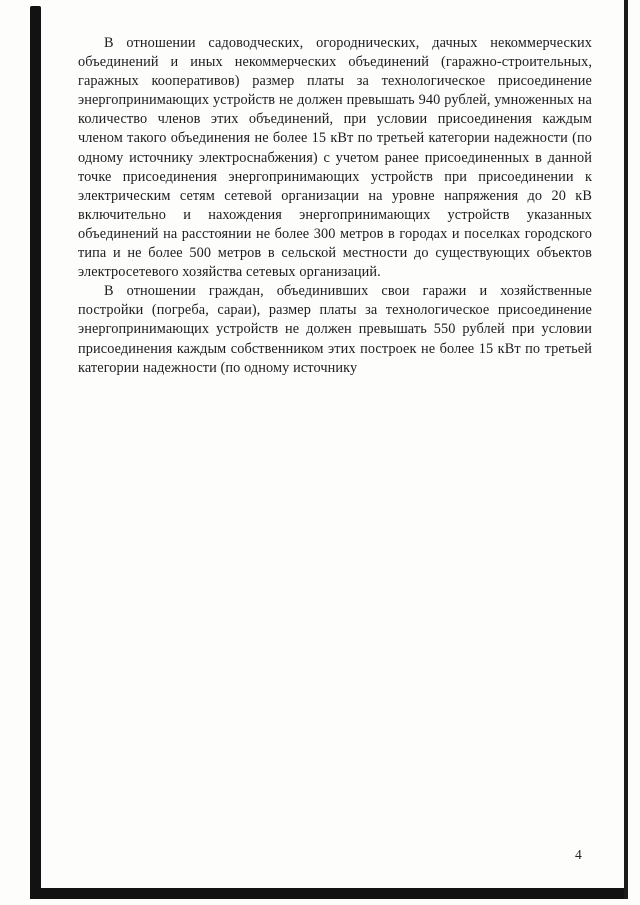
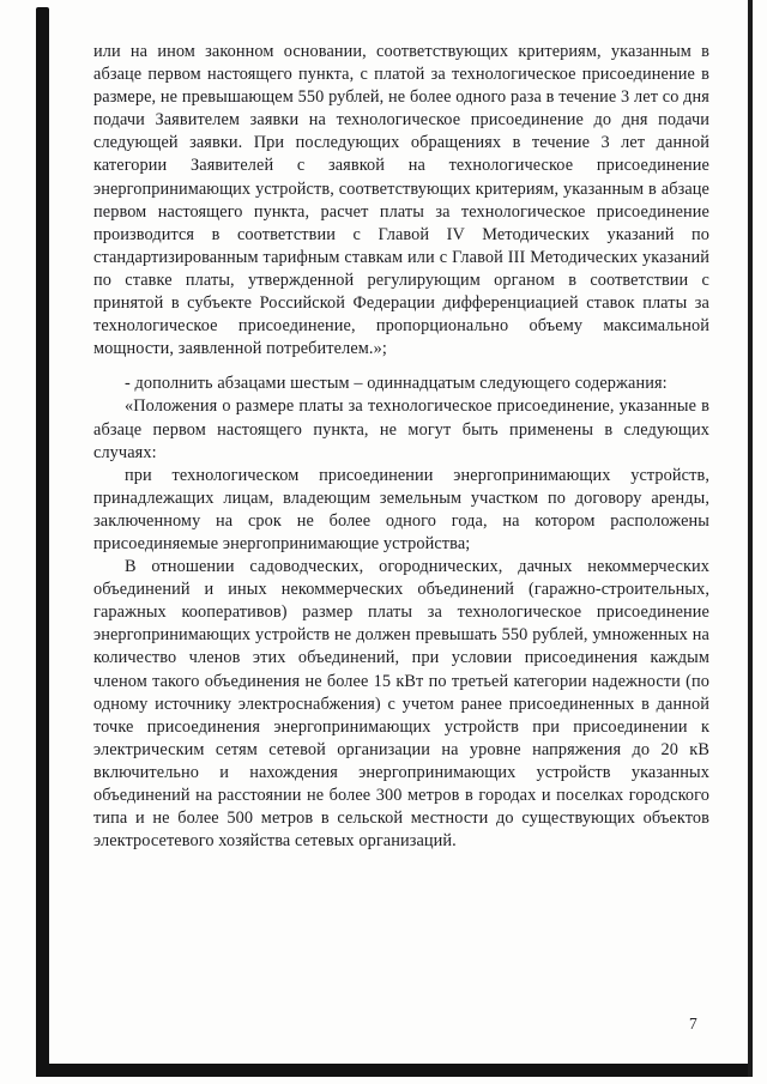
+ или на ином законном основании, соответствующих критериям, указанным в абзаце первом настоящего пункта, с платой за технологическое присоединение в размере, не превышающем 550 рублей, не более одного раза в течение 3 лет со дня подачи Заявителем заявки на технологическое присоединение до дня подачи следующей заявки. При последующих обращениях в течение 3 лет данной категории Заявителей с заявкой на технологическое присоединение энергопринимающих устройств, соответствующих критериям, указанным в абзаце первом настоящего пункта, расчет платы за технологическое присоединение производится в соответствии с Главой IV Методических указаний по стандартизированным тарифным ставкам или с Главой III Методических указаний по ставке платы, утвержденной регулирующим органом в соответствии с принятой в субъекте Российской Федерации дифференциацией ставок платы за технологическое присоединение, пропорционально объему максимальной мощности, заявленной потребителем.»;
+ - дополнить абзацами шестым – одиннадцатым следующего содержания:
+ «Положения о размере платы за технологическое присоединение, указанные в абзаце первом настоящего пункта, не могут быть применены в следующих случаях:
+ при технологическом присоединении энергопринимающих устройств, принадлежащих лицам, владеющим земельным участком по договору аренды, заключенному на срок не более одного года, на котором расположены присоединяемые энергопринимающие устройства;
- В отношении садоводческих, огороднических, дачных некоммерческих объединений и иных некоммерческих объединений (гаражно-строительных, гаражных кооперативов) размер платы за технологическое присоединение энергопринимающих устройств не должен превышать 940 рублей, умноженных на количество членов этих объединений, при условии присоединения каждым членом такого объединения не более 15 кВт по третьей категории надежности (по одному источнику электроснабжения) с учетом ранее присоединенных в данной точке присоединения энергопринимающих устройств при присоединении к электрическим сетям сетевой организации на уровне напряжения до 20 кВ включительно и нахождения энергопринимающих устройств указанных объединений на расстоянии не более 300 метров в городах и поселках городского типа и не более 500 метров в сельской местности до существующих объектов электросетевого хозяйства сетевых организаций.
+ В отношении садоводческих, огороднических, дачных некоммерческих объединений и иных некоммерческих объединений (гаражно-строительных, гаражных кооперативов) размер платы за технологическое присоединение энергопринимающих устройств не должен превышать 550 рублей, умноженных на количество членов этих объединений, при условии присоединения каждым членом такого объединения не более 15 кВт по третьей категории надежности (по одному источнику электроснабжения) с учетом ранее присоединенных в данной точке присоединения энергопринимающих устройств при присоединении к электрическим сетям сетевой организации на уровне напряжения до 20 кВ включительно и нахождения энергопринимающих устройств указанных объединений на расстоянии не более 300 метров в городах и поселках городского типа и не более 500 метров в сельской местности до существующих объектов электросетевого хозяйства сетевых организаций.
- В отношении граждан, объединивших свои гаражи и хозяйственные постройки (погреба, сараи), размер платы за технологическое присоединение энергопринимающих устройств не должен превышать 550 рублей при условии присоединения каждым собственником этих построек не более 15 кВт по третьей категории надежности (по одному источнику
- 4
+ 7
